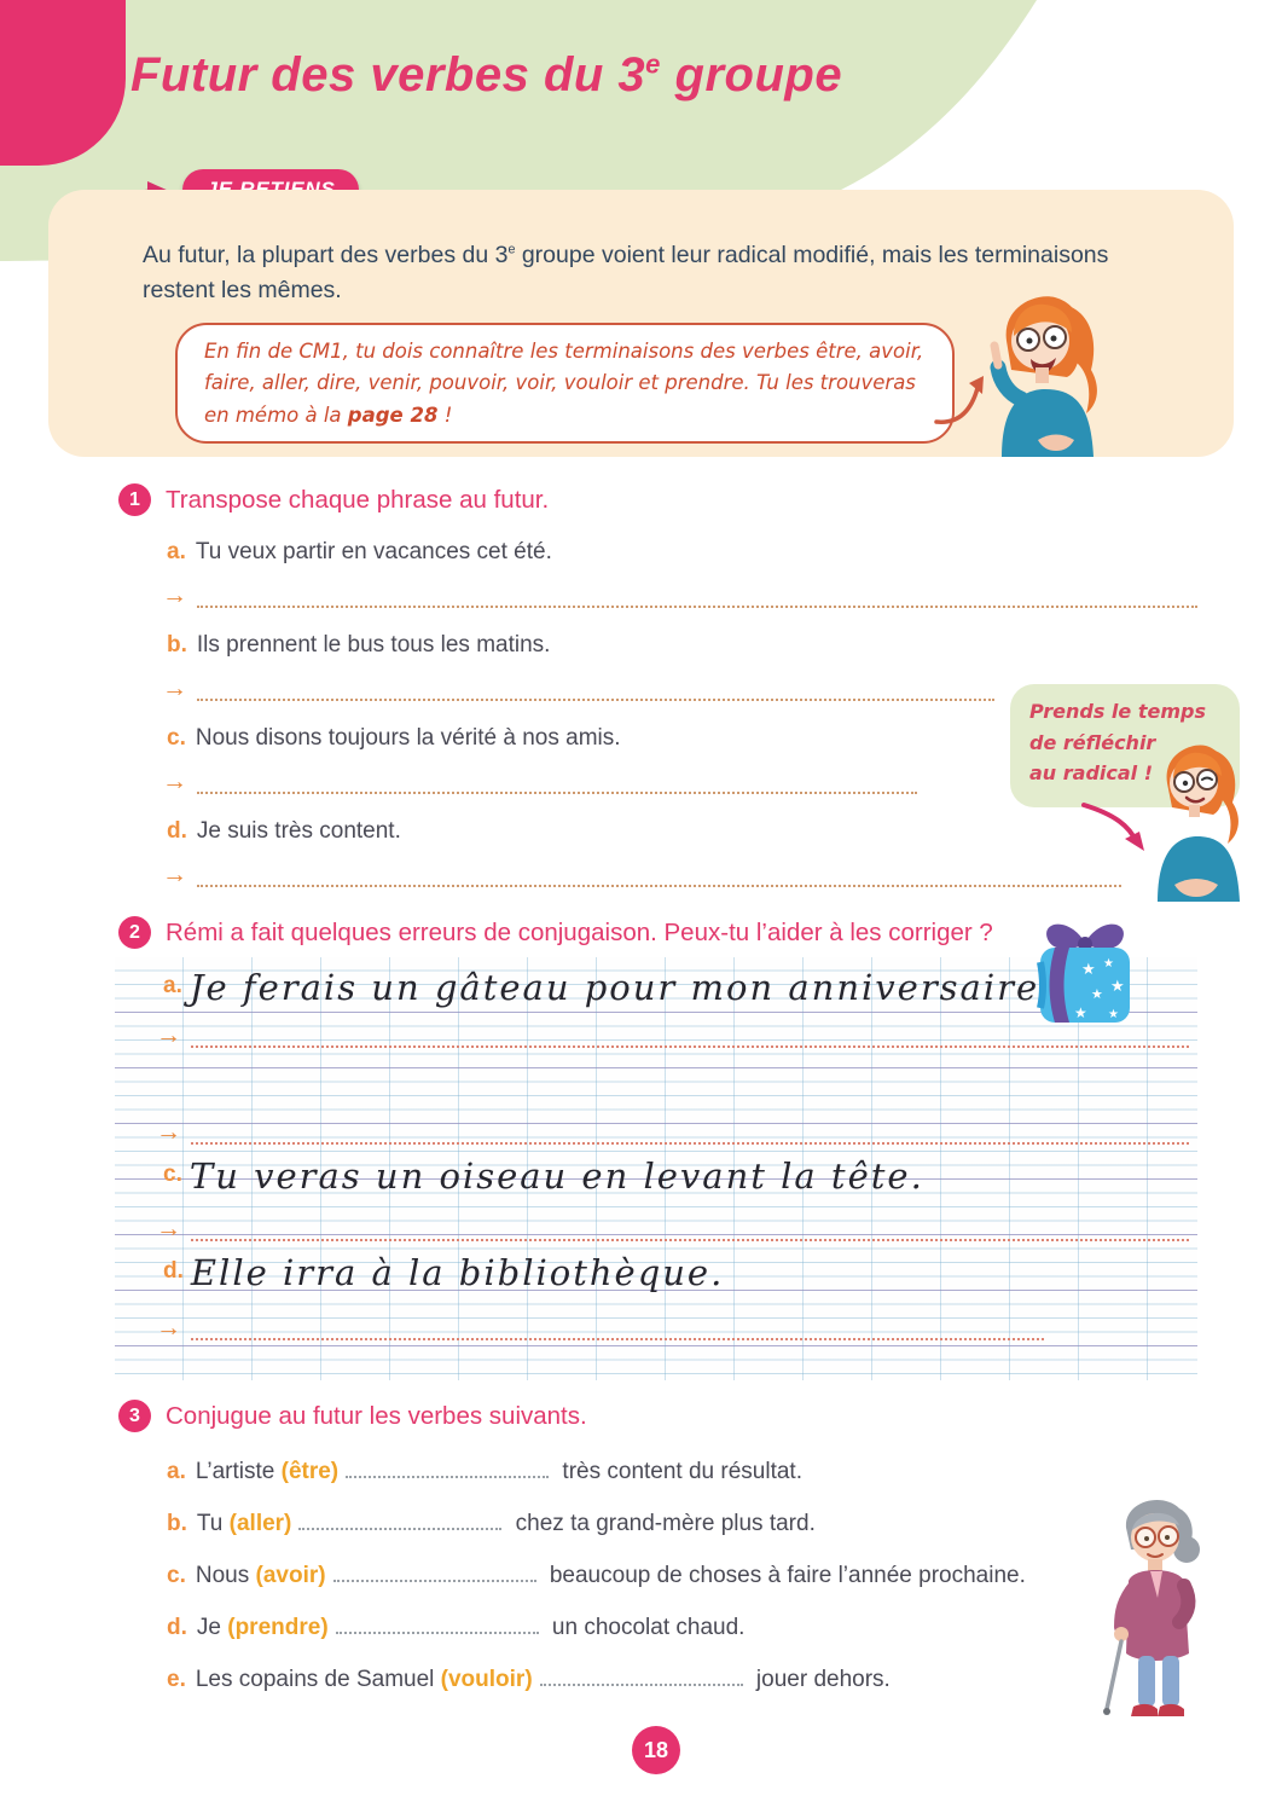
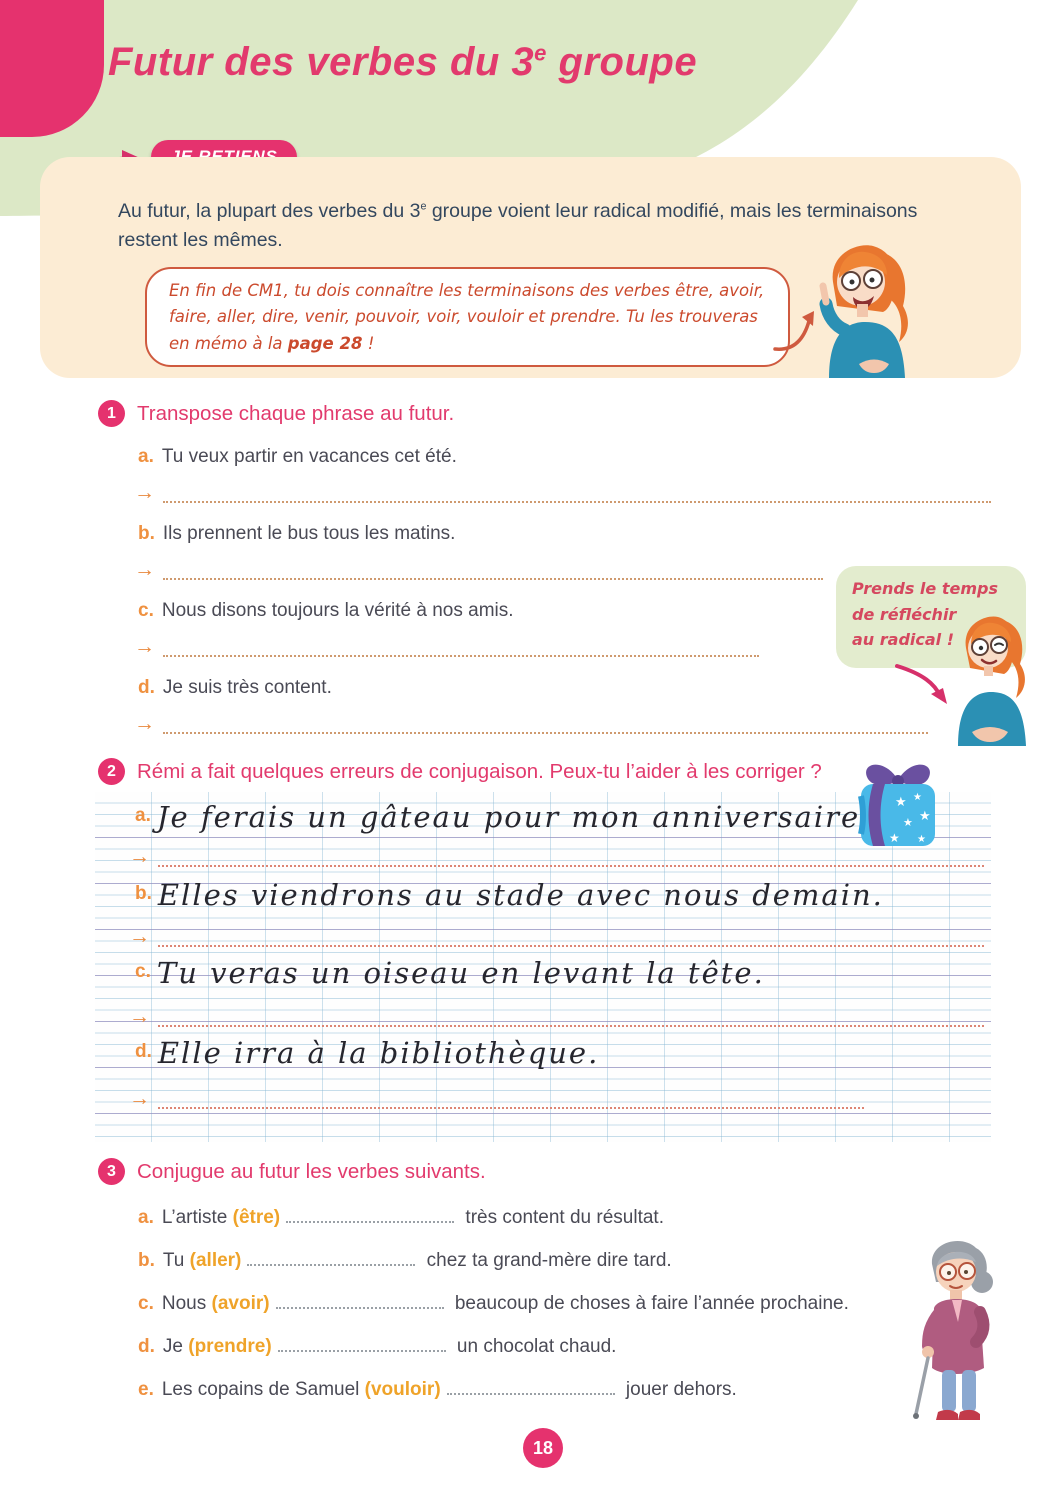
  Futur des verbes du 3e groupe
  Au futur, la plupart des verbes du 3e groupe voient leur radical modifié, mais les terminaisons restent les mêmes.
  En fin de CM1, tu dois connaître les terminaisons des verbes être, avoir,
  faire, aller, dire, venir, pouvoir, voir, vouloir et prendre. Tu les trouveras
  en mémo à la page 28 !
  1
  Transpose chaque phrase au futur.
  a. Tu veux partir en vacances cet été.
  →
  b. Ils prennent le bus tous les matins.
  →
  c. Nous disons toujours la vérité à nos amis.
  →
  d. Je suis très content.
  →
  Prends le temps
  de réfléchir
  au radical !
  2
  Rémi a fait quelques erreurs de conjugaison. Peux-tu l’aider à les corriger ?
  a. Je ferais un gâteau pour mon anniversaire
  →
+ b. Elles viendrons au stade avec nous demain.
  →
  c. Tu veras un oiseau en levant la tête.
  →
  d. Elle irra à la bibliothèque.
  →
  ★
  ★
  ★
  ★
  ★
  ★
  3
  Conjugue au futur les verbes suivants.
  a. L’artiste (être) très content du résultat.
- b. Tu (aller) chez ta grand-mère plus tard.
+ b. Tu (aller) chez ta grand-mère dire tard.
  c. Nous (avoir) beaucoup de choses à faire l’année prochaine.
  d. Je (prendre) un chocolat chaud.
  e. Les copains de Samuel (vouloir) jouer dehors.
  18
